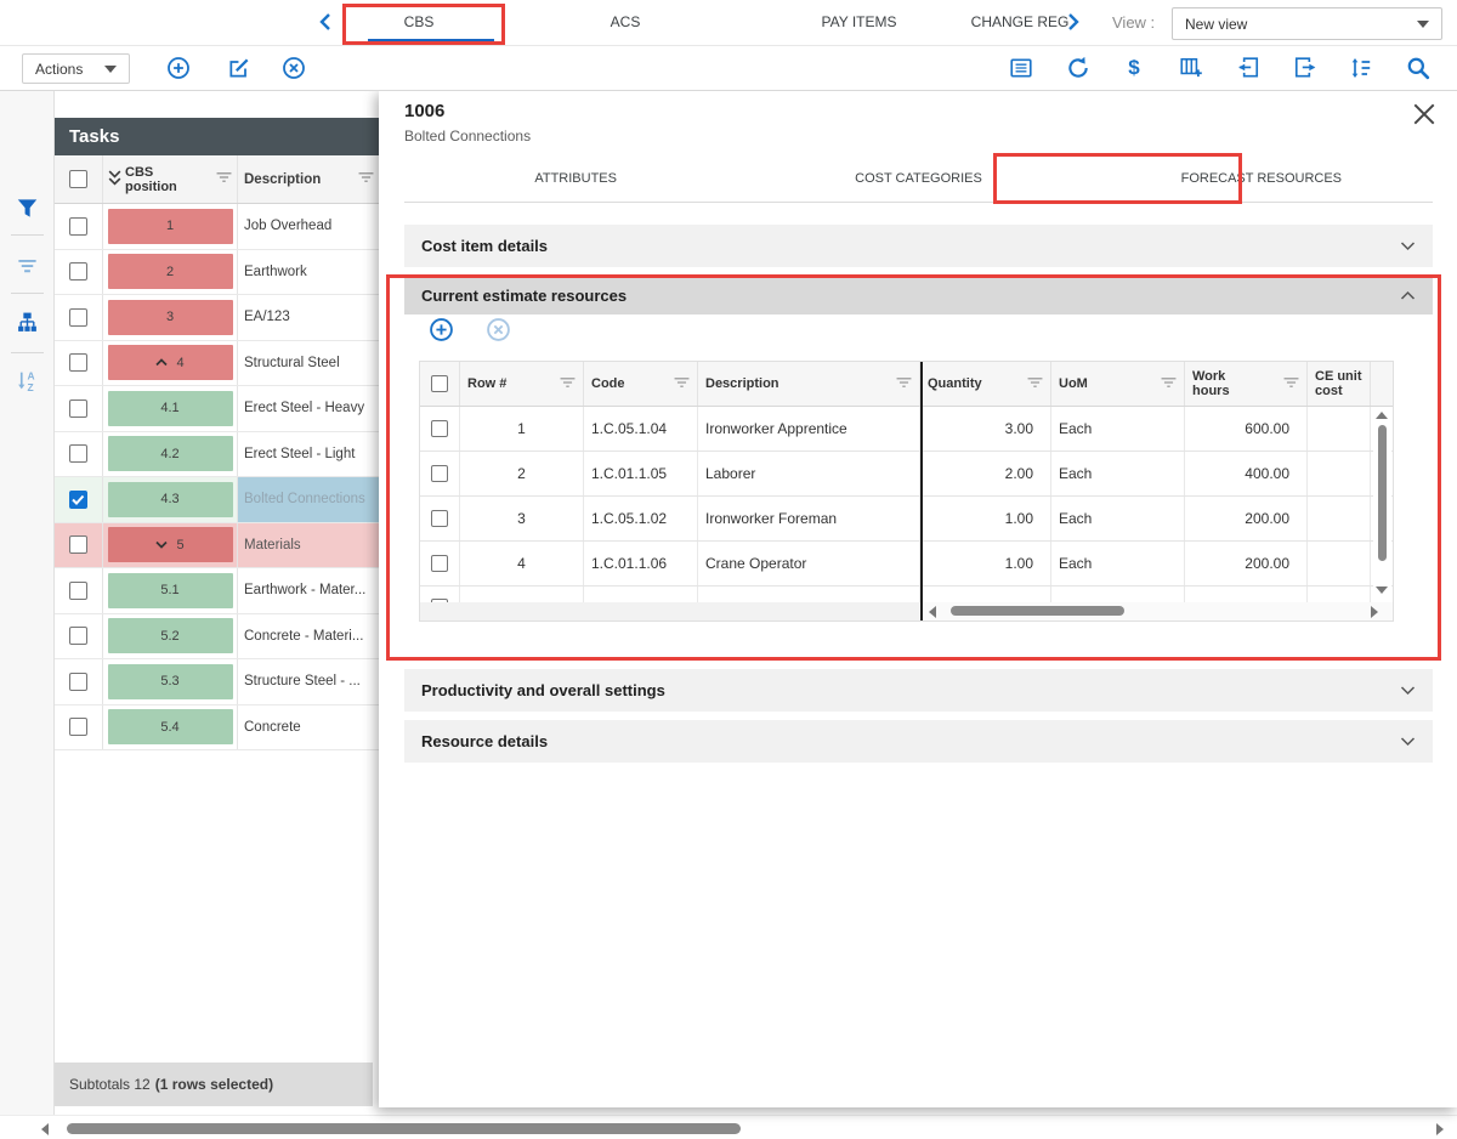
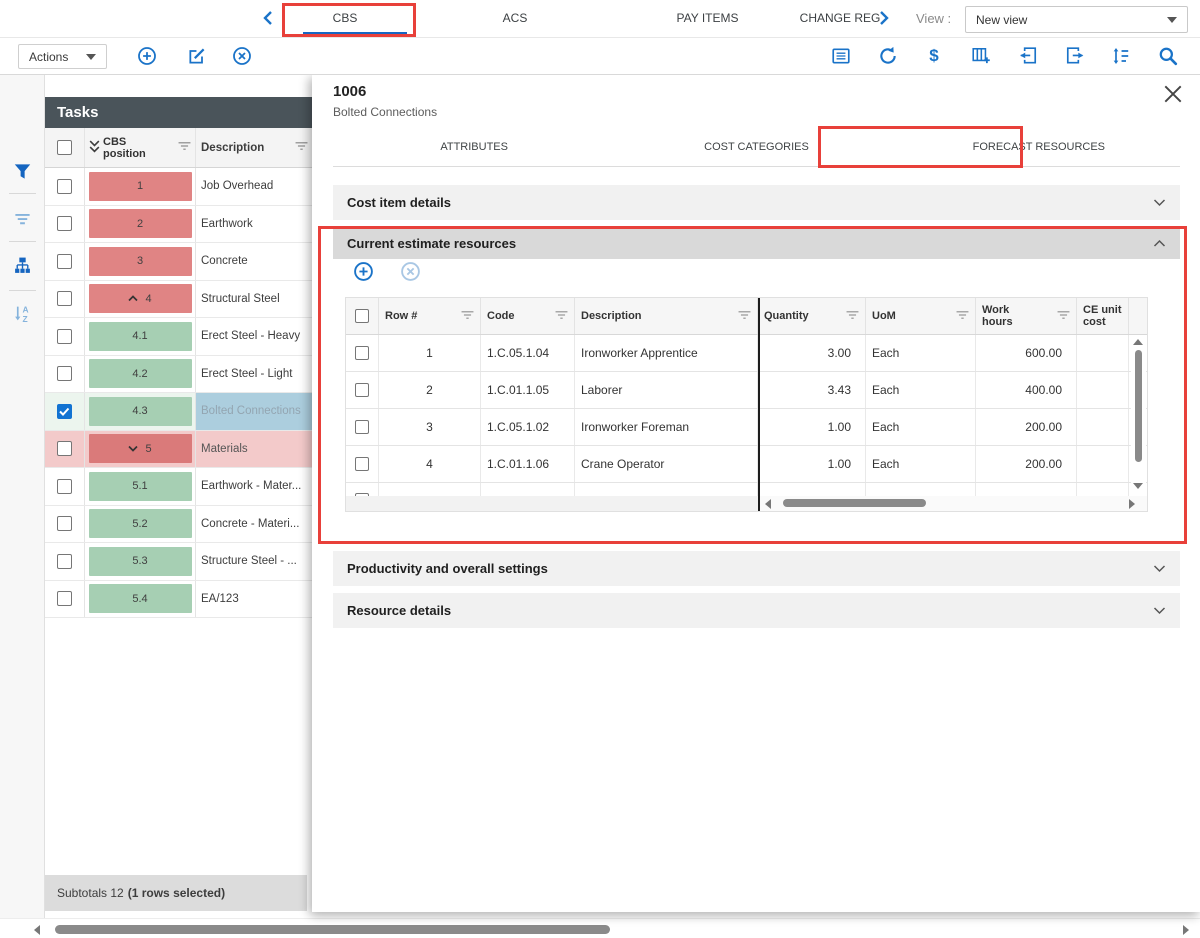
  CBS
  ACS
  PAY ITEMS
  CHANGE REG
  View :
  New view
  Actions
  $
  A
  Z
  Tasks
  CBS position
  Description
  1
  Job Overhead
  2
  Earthwork
  3
- EA/123
+ Concrete
  4
  Structural Steel
  4.1
  Erect Steel - Heavy
  4.2
  Erect Steel - Light
  4.3
  Bolted Connections
  5
  Materials
  5.1
  Earthwork - Mater...
  5.2
  Concrete - Materi...
  5.3
  Structure Steel - ...
  5.4
- Concrete
+ EA/123
  Subtotals 12
  (1 rows selected)
  1006
  Bolted Connections
  ATTRIBUTES
  COST CATEGORIES
  FORECAST RESOURCES
  Cost item details
  Current estimate resources
  Row #
  Code
  Description
  Quantity
  UoM
  Work hours
  CE unit cost
  1
  1.C.05.1.04
  Ironworker Apprentice
  3.00
  Each
  600.00
  2
  1.C.01.1.05
  Laborer
- 2.00
+ 3.43
  Each
  400.00
  3
  1.C.05.1.02
  Ironworker Foreman
  1.00
  Each
  200.00
  4
  1.C.01.1.06
  Crane Operator
  1.00
  Each
  200.00
  Productivity and overall settings
  Resource details
